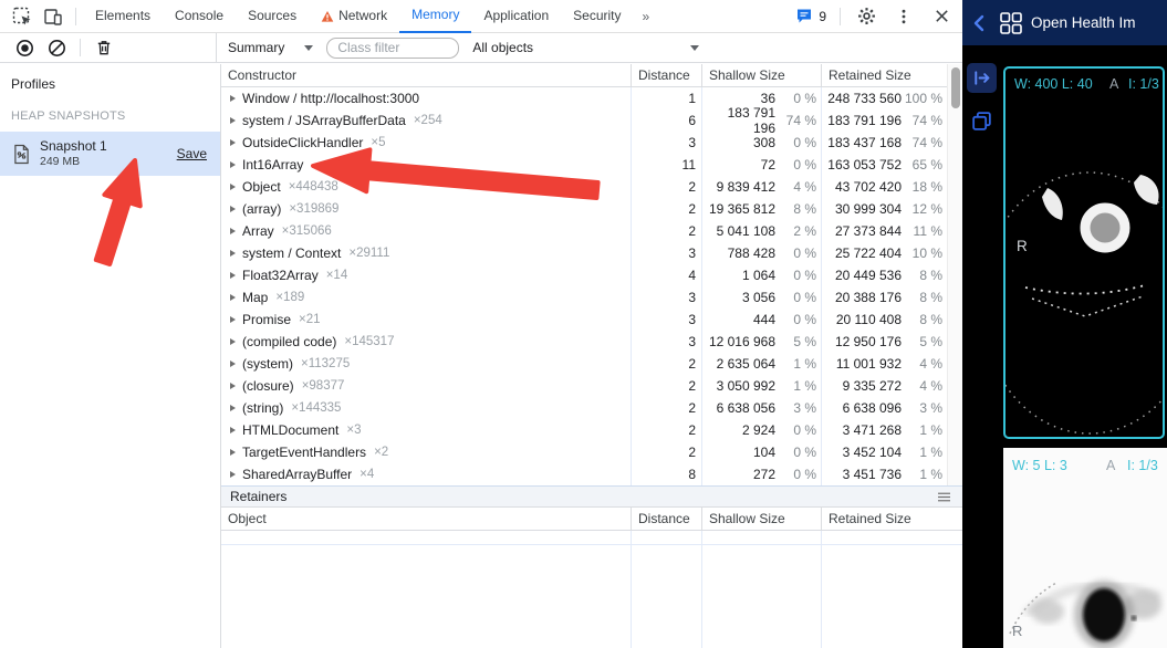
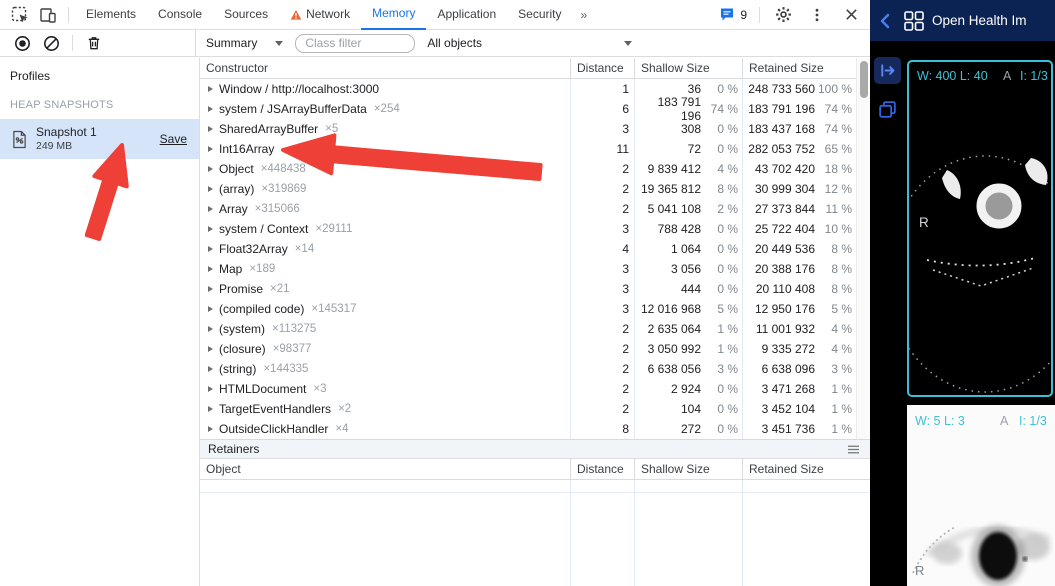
  Elements
  Console
  Sources
  Network
  Memory
  Application
  Security
  »
  9
  Summary
  Class filter
  All objects
  Profiles
  HEAP SNAPSHOTS
  Snapshot 1
  249 MB
  Save
  Constructor
  Distance
  Shallow Size
  Retained Size
  Window / http://localhost:3000
  1
  36
  0 %
  248 733 560
  100 %
  system / JSArrayBufferData
  ×254
  6
  183 791 196
  74 %
  183 791 196
  74 %
- OutsideClickHandler
+ SharedArrayBuffer
  ×5
  3
  308
  0 %
  183 437 168
  74 %
  Int16Array
  11
  72
  0 %
- 163 053 752
+ 282 053 752
  65 %
  Object
  ×448438
  2
  9 839 412
  4 %
  43 702 420
  18 %
  (array)
  ×319869
  2
  19 365 812
  8 %
  30 999 304
  12 %
  Array
  ×315066
  2
  5 041 108
  2 %
  27 373 844
  11 %
  system / Context
  ×29111
  3
  788 428
  0 %
  25 722 404
  10 %
  Float32Array
  ×14
  4
  1 064
  0 %
  20 449 536
  8 %
  Map
  ×189
  3
  3 056
  0 %
  20 388 176
  8 %
  Promise
  ×21
  3
  444
  0 %
  20 110 408
  8 %
  (compiled code)
  ×145317
  3
  12 016 968
  5 %
  12 950 176
  5 %
  (system)
  ×113275
  2
  2 635 064
  1 %
  11 001 932
  4 %
  (closure)
  ×98377
  2
  3 050 992
  1 %
  9 335 272
  4 %
  (string)
  ×144335
  2
  6 638 056
  3 %
  6 638 096
  3 %
  HTMLDocument
  ×3
  2
  2 924
  0 %
  3 471 268
  1 %
  TargetEventHandlers
  ×2
  2
  104
  0 %
  3 452 104
  1 %
- SharedArrayBuffer
+ OutsideClickHandler
  ×4
  8
  272
  0 %
  3 451 736
  1 %
  Retainers
  Object
  Distance
  Shallow Size
  Retained Size
  Open Health Im
  W: 400 L: 40
  A
  I: 1/3
  R
  W: 5 L: 3
  A
  I: 1/3
  R
